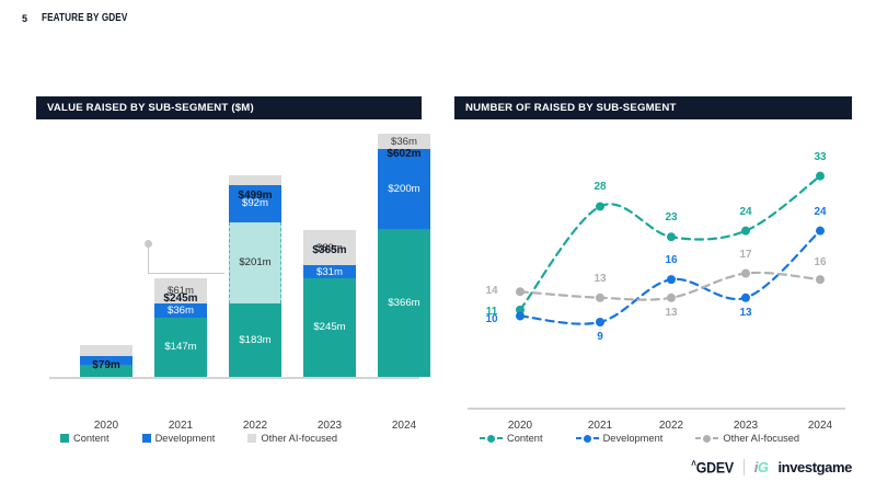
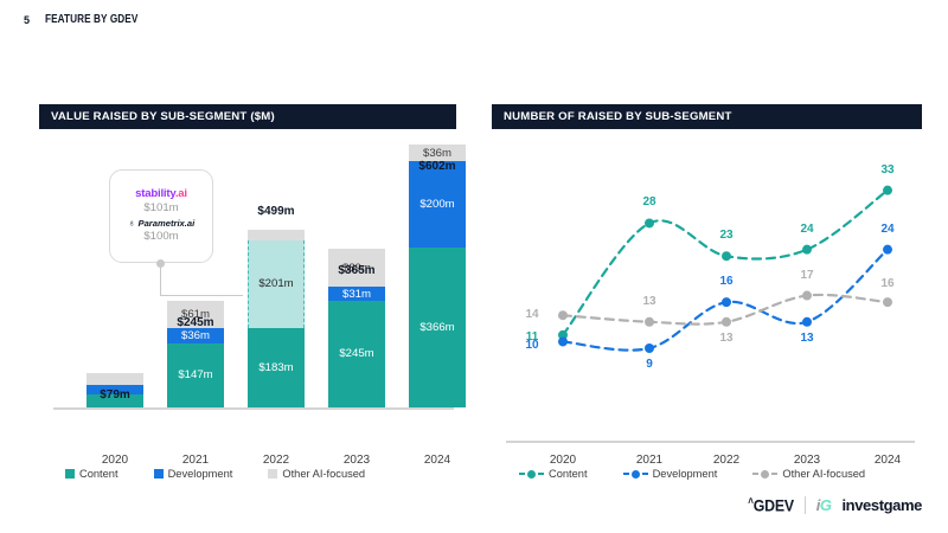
  5
  FEATURE BY GDEV
  VALUE RAISED BY SUB-SEGMENT ($M)
  NUMBER OF RAISED BY SUB-SEGMENT
  $147m
  $36m
  $61m
  $183m
  $201m
- $92m
  $245m
  $31m
  $89m
  $366m
  $200m
  $36m
  $79m
  2020
  $245m
  2021
  $499m
  2022
  $365m
  2023
  $602m
  2024
+ stability.ai
+ $101m
+ ♁
+ Parametrix.ai
+ $100m
  Content
  Development
  Other AI-focused
  11
  28
  23
  24
  33
  10
  9
  16
  13
  24
  14
  13
  13
  17
  16
  2020
  2021
  2022
  2023
  2024
  Content
  Development
  Other AI-focused
  ˄GDEV
  iG
  investgame
